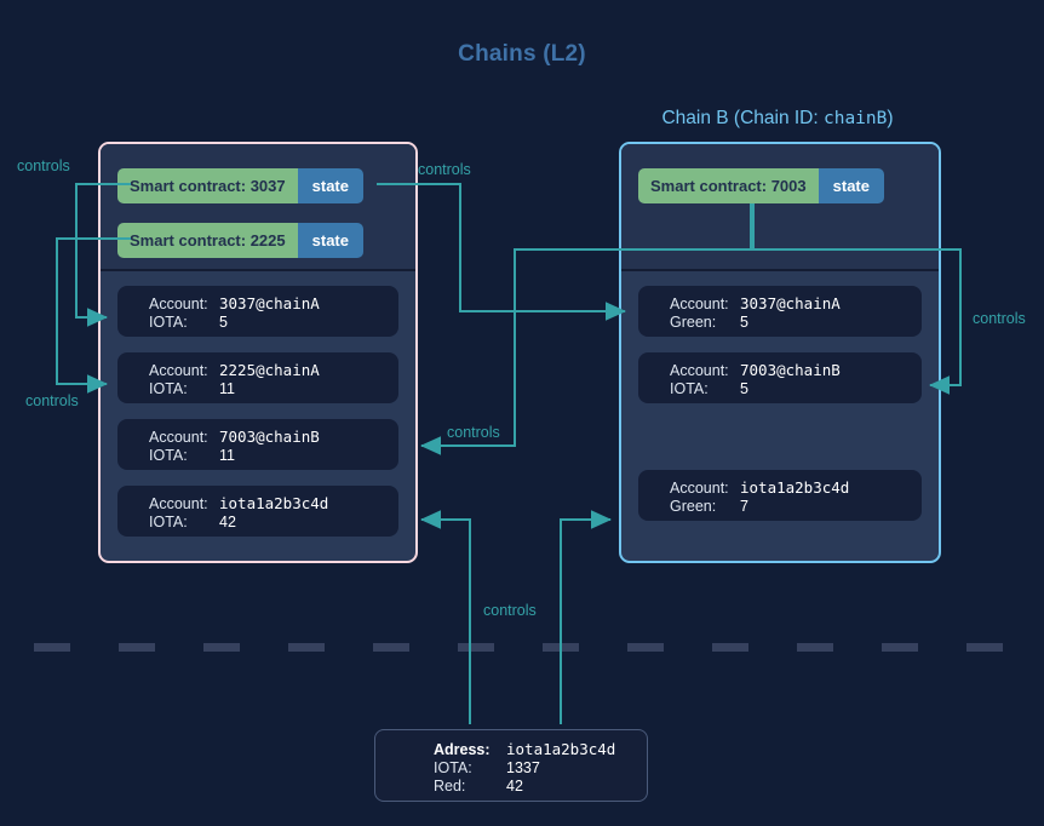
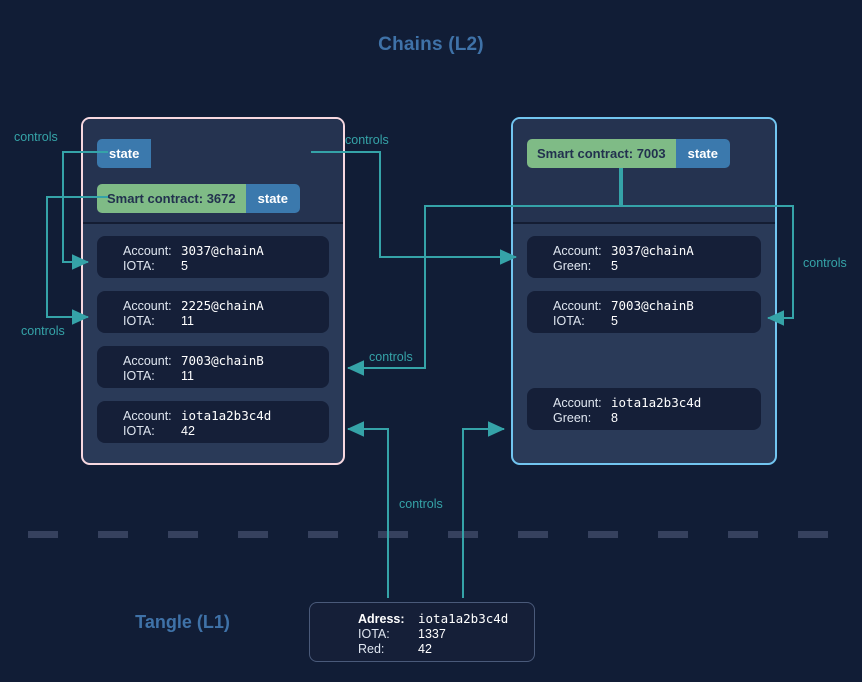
  Chains (L2)
- Chain B (Chain ID: chainB)
- Smart contract: 3037
  state
- Smart contract: 2225
+ Smart contract: 3672
  state
  Account: 3037@chainA
  IOTA: 5
  Account: 2225@chainA
  IOTA: 11
  Account: 7003@chainB
  IOTA: 11
  Account: iota1a2b3c4d
  IOTA: 42
  Smart contract: 7003
  state
  Account: 3037@chainA
  Green: 5
  Account: 7003@chainB
  IOTA: 5
  Account: iota1a2b3c4d
- Green: 7
+ Green: 8
+ Tangle (L1)
  Adress: iota1a2b3c4d
  IOTA: 1337
  Red: 42
  controls
  controls
  controls
  controls
  controls
  controls
